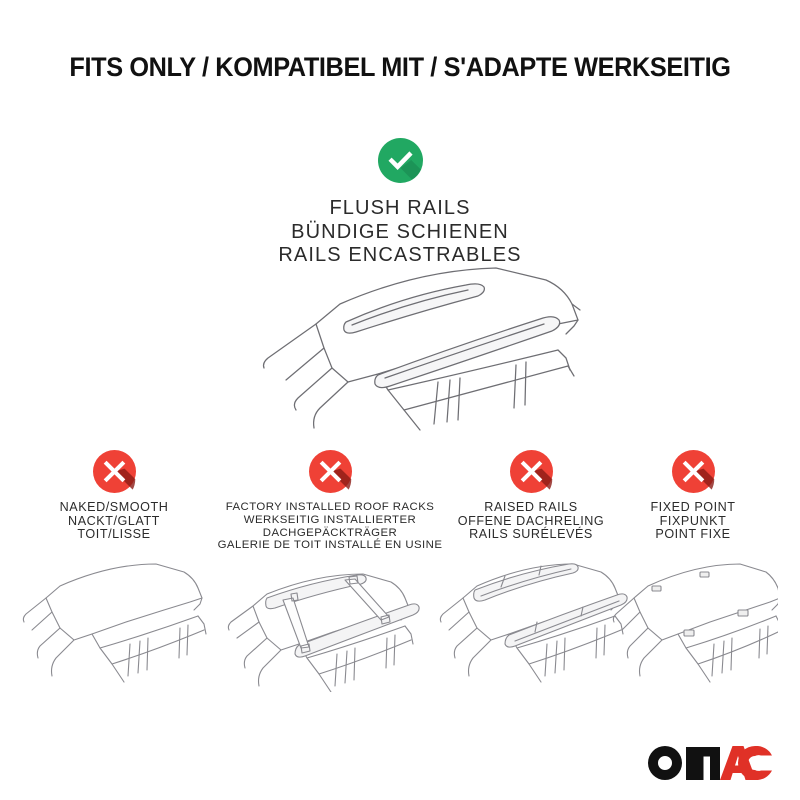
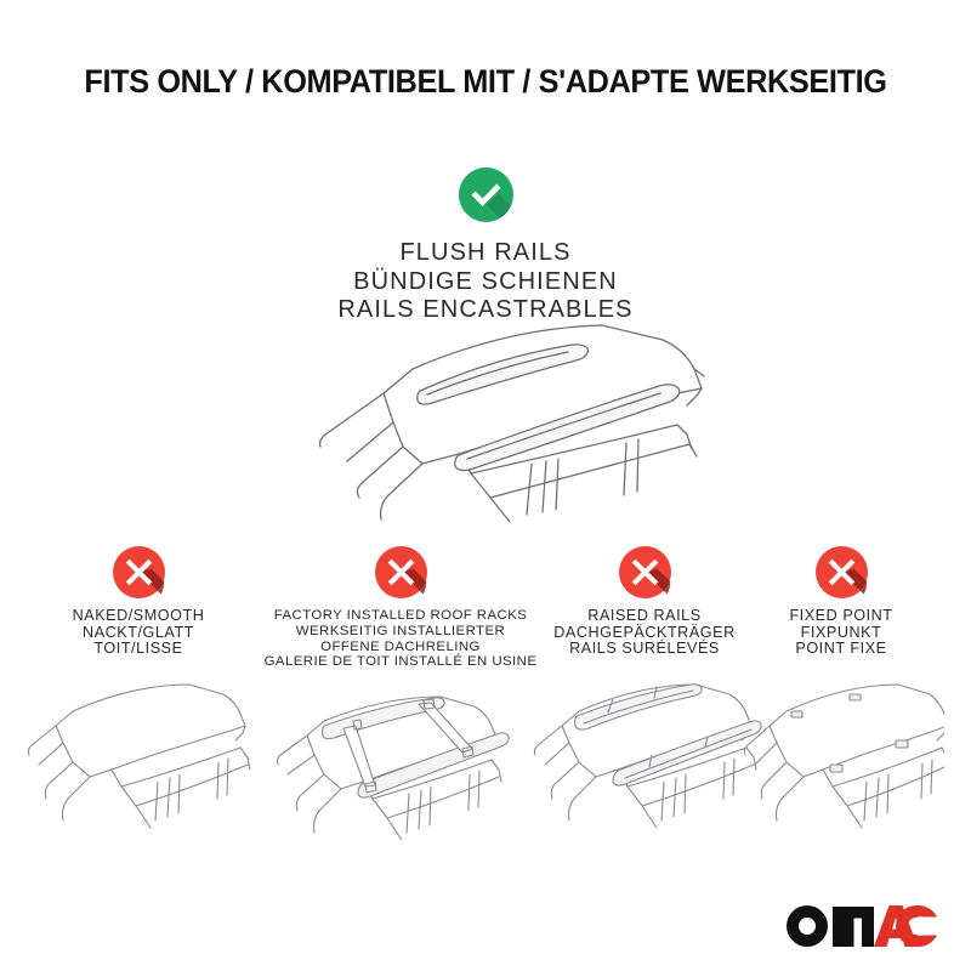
  FITS ONLY / KOMPATIBEL MIT / S'ADAPTE WERKSEITIG
  FLUSH RAILS
  BÜNDIGE SCHIENEN
  RAILS ENCASTRABLES
  NAKED/SMOOTH
  NACKT/GLATT
  TOIT/LISSE
  FACTORY INSTALLED ROOF RACKS
  WERKSEITIG INSTALLIERTER
- DACHGEPÄCKTRÄGER
+ OFFENE DACHRELING
  GALERIE DE TOIT INSTALLÉ EN USINE
  RAISED RAILS
- OFFENE DACHRELING
+ DACHGEPÄCKTRÄGER
  RAILS SURÉLEVÉS
  FIXED POINT
  FIXPUNKT
  POINT FIXE
